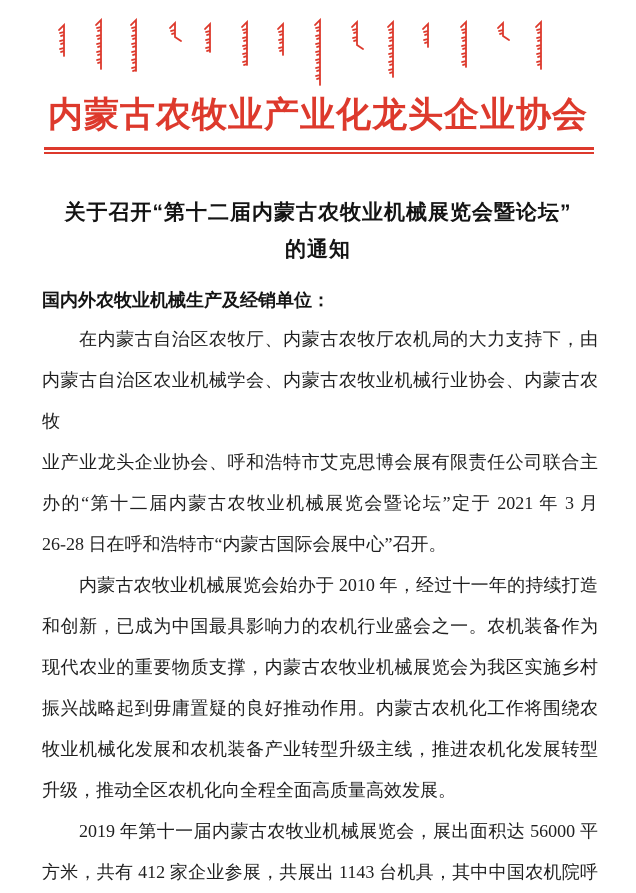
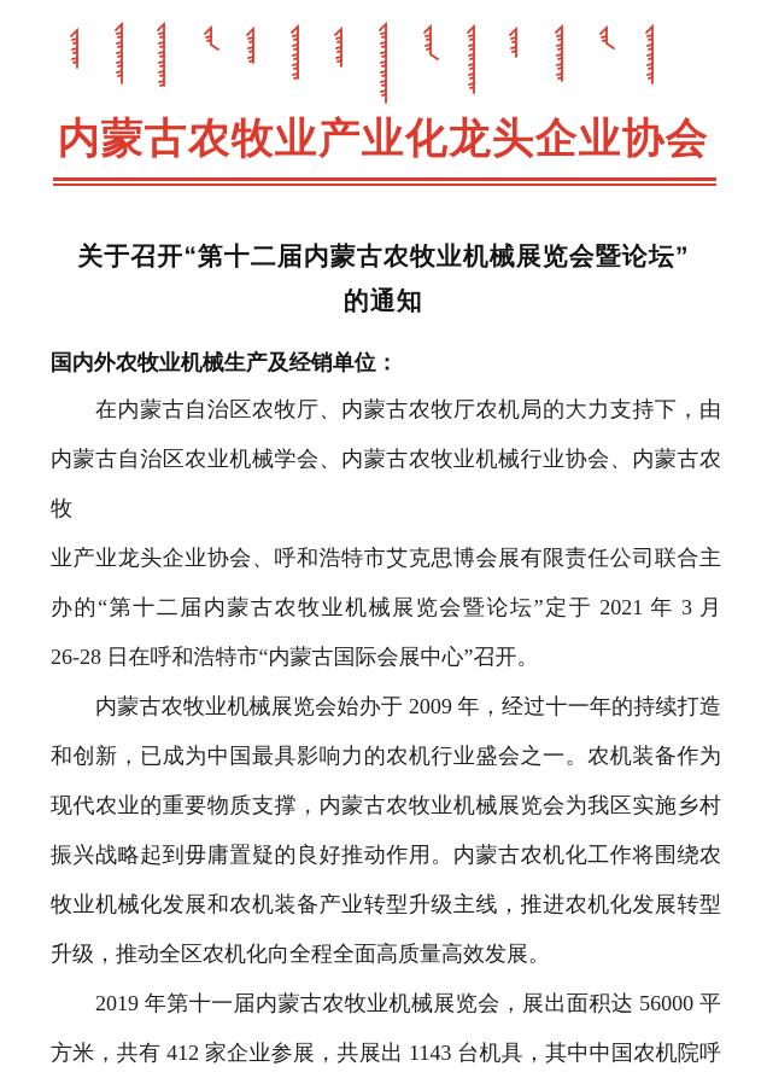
  内蒙古农牧业产业化龙头企业协会
  关于召开“第十二届内蒙古农牧业机械展览会暨论坛”
  的通知
  国内外农牧业机械生产及经销单位：
  在内蒙古自治区农牧厅、内蒙古农牧厅农机局的大力支持下，由
  内蒙古自治区农业机械学会、内蒙古农牧业机械行业协会、内蒙古农牧
  业产业龙头企业协会、呼和浩特市艾克思博会展有限责任公司联合主
  办的“第十二届内蒙古农牧业机械展览会暨论坛”定于 2021 年 3 月
  26-28 日在呼和浩特市“内蒙古国际会展中心”召开。
- 内蒙古农牧业机械展览会始办于 2010 年，经过十一年的持续打造
+ 内蒙古农牧业机械展览会始办于 2009 年，经过十一年的持续打造
  和创新，已成为中国最具影响力的农机行业盛会之一。农机装备作为
  现代农业的重要物质支撑，内蒙古农牧业机械展览会为我区实施乡村
  振兴战略起到毋庸置疑的良好推动作用。内蒙古农机化工作将围绕农
  牧业机械化发展和农机装备产业转型升级主线，推进农机化发展转型
  升级，推动全区农机化向全程全面高质量高效发展。
  2019 年第十一届内蒙古农牧业机械展览会，展出面积达 56000 平
  方米，共有 412 家企业参展，共展出 1143 台机具，其中中国农机院呼
